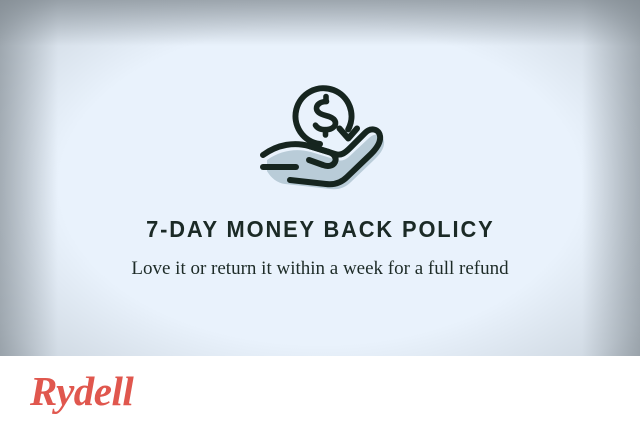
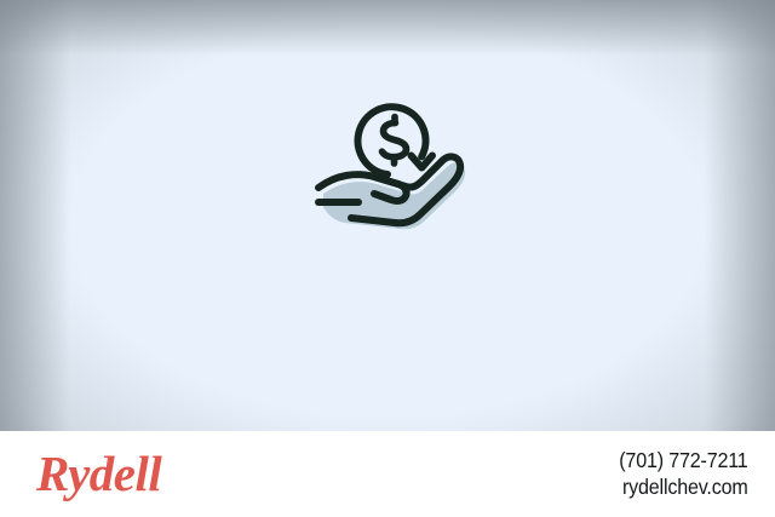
- 7-DAY MONEY BACK POLICY
- Love it or return it within a week for a full refund
  Rydell
+ (701) 772-7211
+ rydellchev.com
